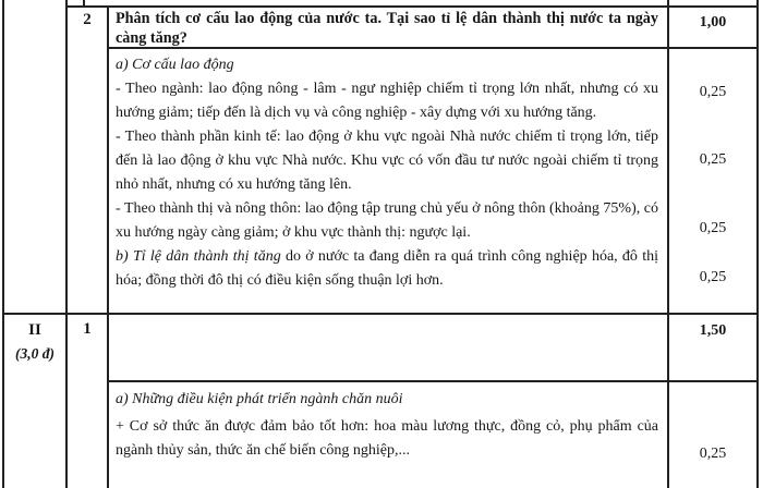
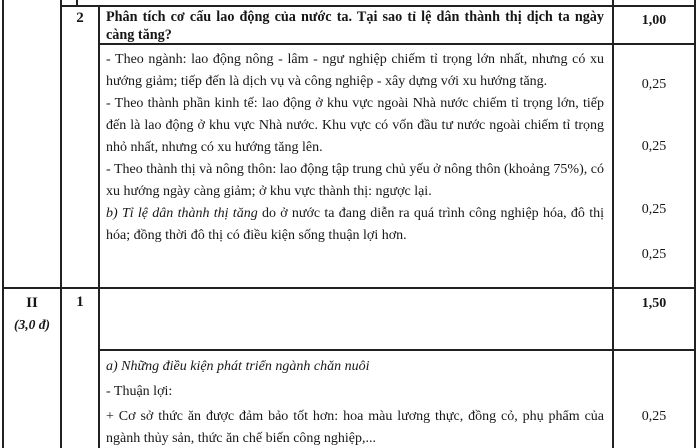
  2
- Phân tích cơ cấu lao động của nước ta. Tại sao tỉ lệ dân thành thị nước ta ngày càng tăng?
+ Phân tích cơ cấu lao động của nước ta. Tại sao tỉ lệ dân thành thị dịch ta ngày càng tăng?
  1,00
- a) Cơ cấu lao động
  - Theo ngành: lao động nông - lâm - ngư nghiệp chiếm tỉ trọng lớn nhất, nhưng có xu hướng giảm; tiếp đến là dịch vụ và công nghiệp - xây dựng với xu hướng tăng.
  - Theo thành phần kinh tế: lao động ở khu vực ngoài Nhà nước chiếm tỉ trọng lớn, tiếp đến là lao động ở khu vực Nhà nước. Khu vực có vốn đầu tư nước ngoài chiếm tỉ trọng nhỏ nhất, nhưng có xu hướng tăng lên.
  - Theo thành thị và nông thôn: lao động tập trung chủ yếu ở nông thôn (khoảng 75%), có xu hướng ngày càng giảm; ở khu vực thành thị: ngược lại.
  b) Tỉ lệ dân thành thị tăng do ở nước ta đang diễn ra quá trình công nghiệp hóa, đô thị hóa; đồng thời đô thị có điều kiện sống thuận lợi hơn.
  0,25
  0,25
  0,25
  0,25
  II
  (3,0 đ)
  1
  1,50
  a) Những điều kiện phát triển ngành chăn nuôi
+ - Thuận lợi:
  + Cơ sở thức ăn được đảm bảo tốt hơn: hoa màu lương thực, đồng cỏ, phụ phẩm của ngành thủy sản, thức ăn chế biến công nghiệp,...
  0,25
